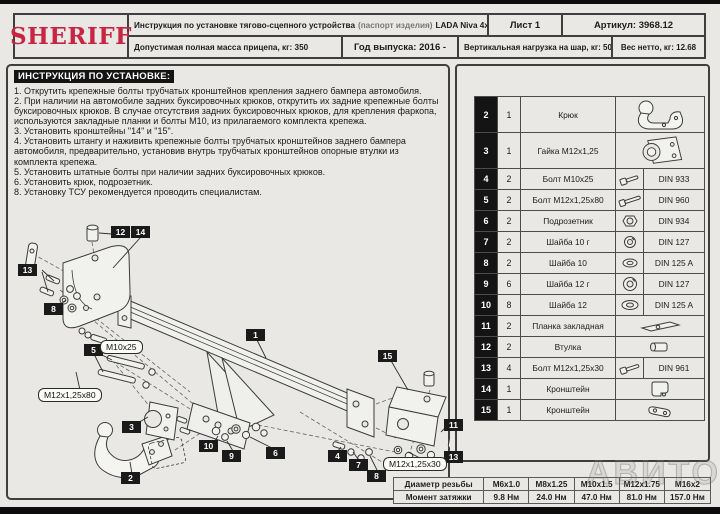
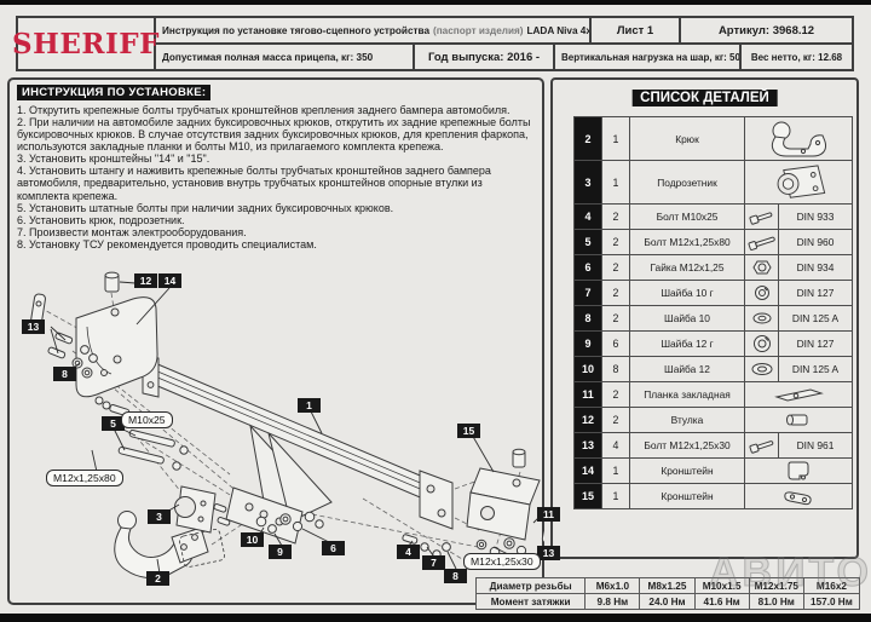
  SHERIFF
  Инструкция по установке тягово-сцепного устройства
  (паспорт изделия)
  LADA Niva 4х
  Лист 1
  Артикул: 3968.12
  Допустимая полная масса прицепа, кг: 350
  Год выпуска: 2016 -
  Вертикальная нагрузка на шар, кг: 50
  Вес нетто, кг: 12.68
  ИНСТРУКЦИЯ ПО УСТАНОВКЕ:
  1. Открутить крепежные болты трубчатых кронштейнов крепления заднего бампера автомобиля.
  2. При наличии на автомобиле задних буксировочных крюков, открутить их задние крепежные болты буксировочных крюков. В случае отсутствия задних буксировочных крюков, для крепления фаркопа, используются закладные планки и болты М10, из прилагаемого комплекта крепежа.
  3. Установить кронштейны "14" и "15".
  4. Установить штангу и наживить крепежные болты трубчатых кронштейнов заднего бампера автомобиля, предварительно, установив внутрь трубчатых кронштейнов опорные втулки из комплекта крепежа.
  5. Установить штатные болты при наличии задних буксировочных крюков.
  6. Установить крюк, подрозетник.
+ 7. Произвести монтаж электрооборудования.
  8. Установку ТСУ рекомендуется проводить специалистам.
  12
  14
  13
  8
  5
  3
  2
  1
  15
  11
  10
  9
  6
  4
  7
  8
  13
  М10х25
  М12х1,25х80
  М12х1,25х30
+ СПИСОК ДЕТАЛЕЙ
  2	1	Крюк
- 3	1	Гайка М12х1,25
+ 3	1	Подрозетник
  4	2	Болт М10х25		DIN 933
  5	2	Болт М12х1,25х80		DIN 960
- 6	2	Подрозетник		DIN 934
+ 6	2	Гайка М12х1,25		DIN 934
  7	2	Шайба 10 г		DIN 127
  8	2	Шайба 10		DIN 125 A
  9	6	Шайба 12 г		DIN 127
  10	8	Шайба 12		DIN 125 A
  11	2	Планка закладная
  12	2	Втулка
  13	4	Болт М12х1,25х30		DIN 961
  14	1	Кронштейн
  15	1	Кронштейн
  Диаметр резьбы	М6х1.0	М8х1.25	М10х1.5	М12х1.75	М16х2
- Момент затяжки	9.8 Нм	24.0 Нм	47.0 Нм	81.0 Нм	157.0 Нм
+ Момент затяжки	9.8 Нм	24.0 Нм	41.6 Нм	81.0 Нм	157.0 Нм
  АВИТО
